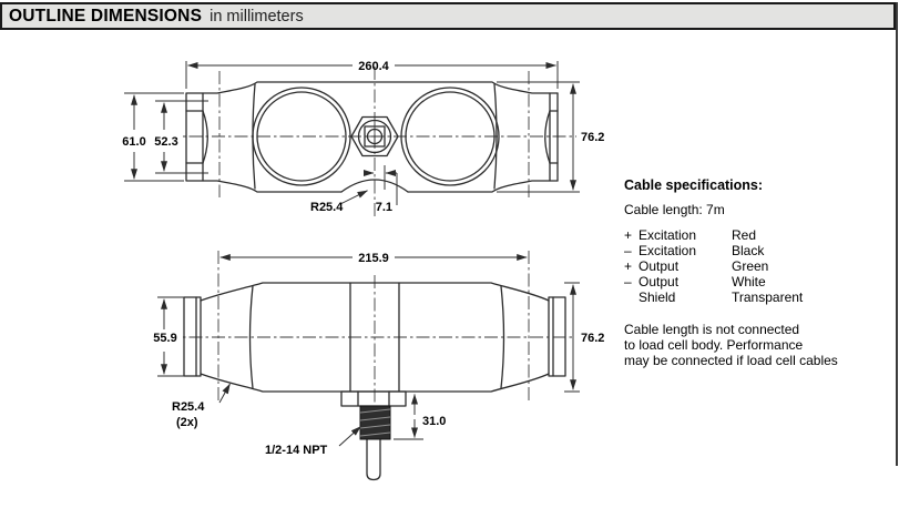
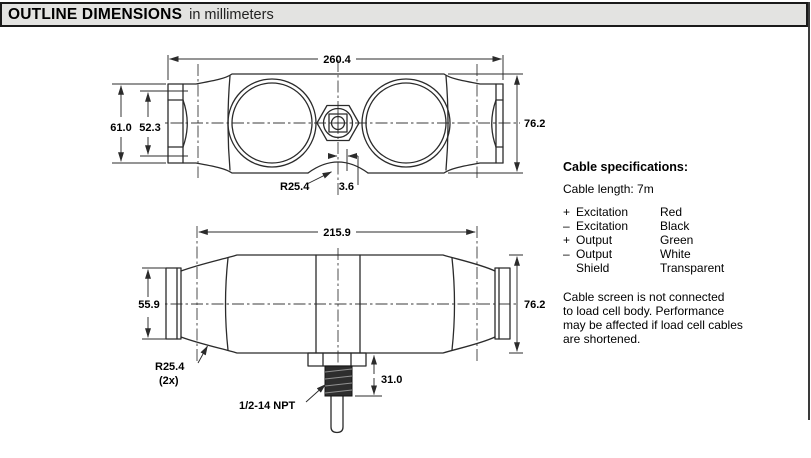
  OUTLINE DIMENSIONS
  in millimeters
  260.4
  61.0
  52.3
  76.2
  R25.4
- 7.1
+ 3.6
  215.9
  55.9
  76.2
  R25.4
  (2x)
  31.0
  1/2-14 NPT
  Cable specifications:
  Cable length: 7m
  +
  Excitation
  Red
  –
  Excitation
  Black
  +
  Output
  Green
  –
  Output
  White
  Shield
  Transparent
- Cable length is not connected
+ Cable screen is not connected
  to load cell body. Performance
- may be connected if load cell cables
+ may be affected if load cell cables
+ are shortened.
